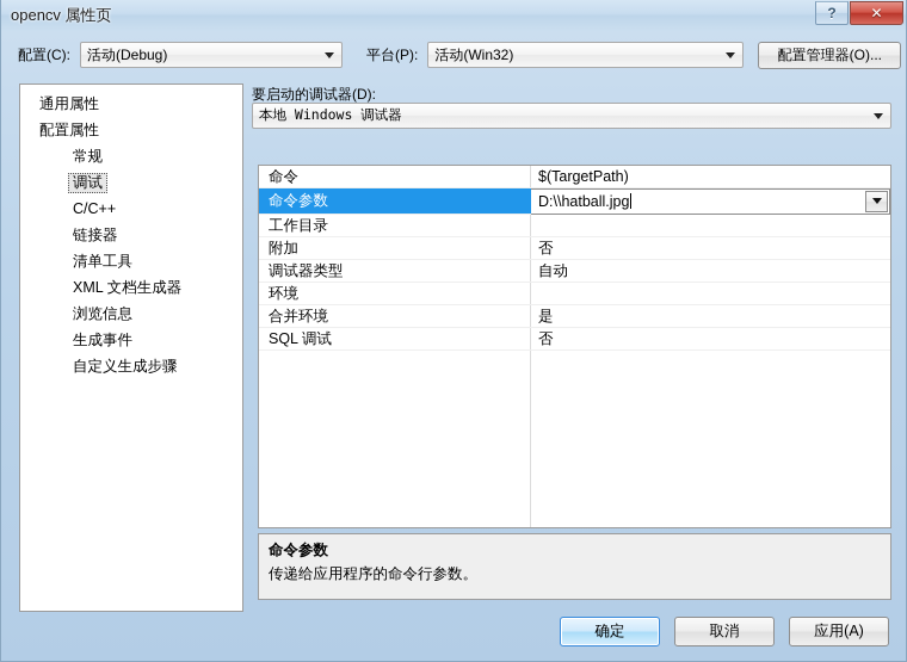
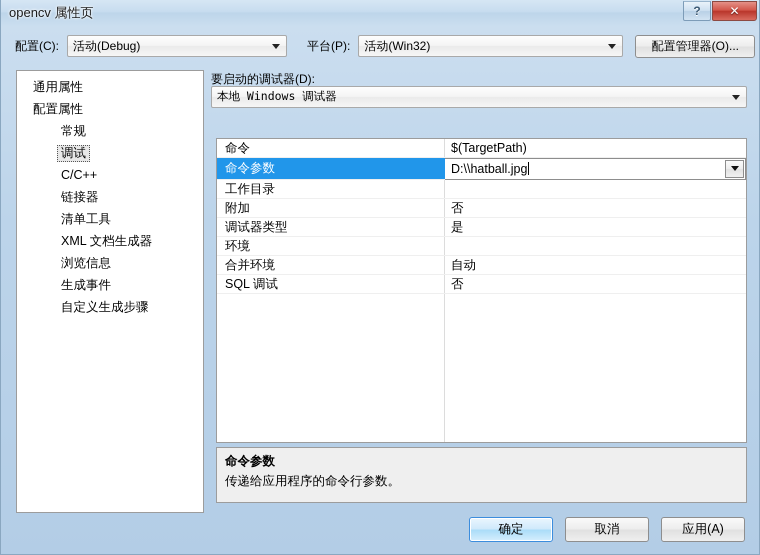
  opencv 属性页
  ?
  ✕
  配置(C):
  活动(Debug)
  平台(P):
  活动(Win32)
  配置管理器(O)...
  通用属性
  配置属性
  常规
  调试
  C/C++
  链接器
  清单工具
  XML 文档生成器
  浏览信息
  生成事件
  自定义生成步骤
  要启动的调试器(D):
  本地 Windows 调试器
  命令
  $(TargetPath)
  命令参数
  D:\\hatball.jpg
  工作目录
  附加
  否
  调试器类型
- 自动
+ 是
  环境
  合并环境
- 是
+ 自动
  SQL 调试
  否
  命令参数
  传递给应用程序的命令行参数。
  确定
  取消
  应用(A)
